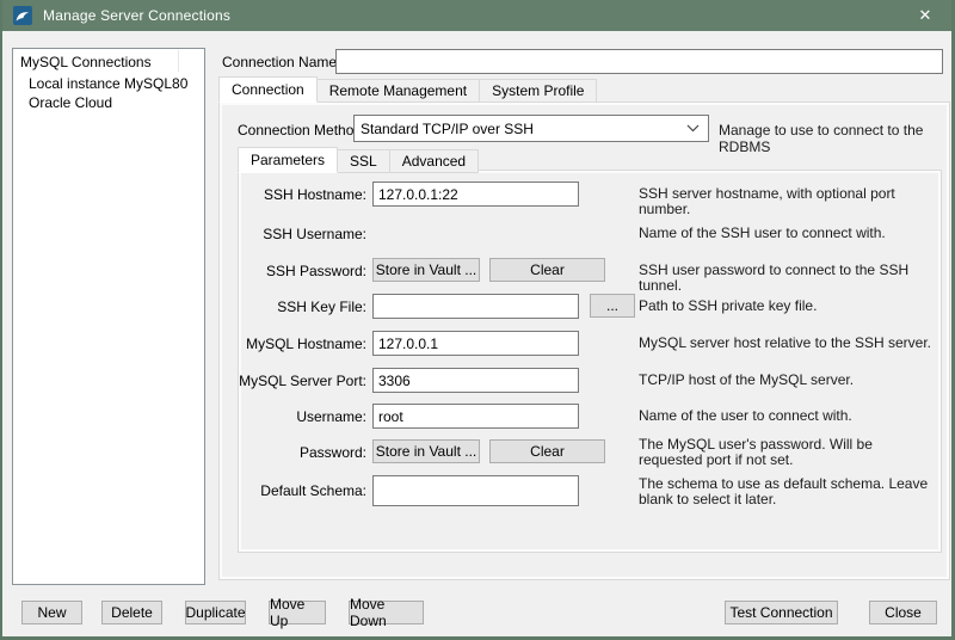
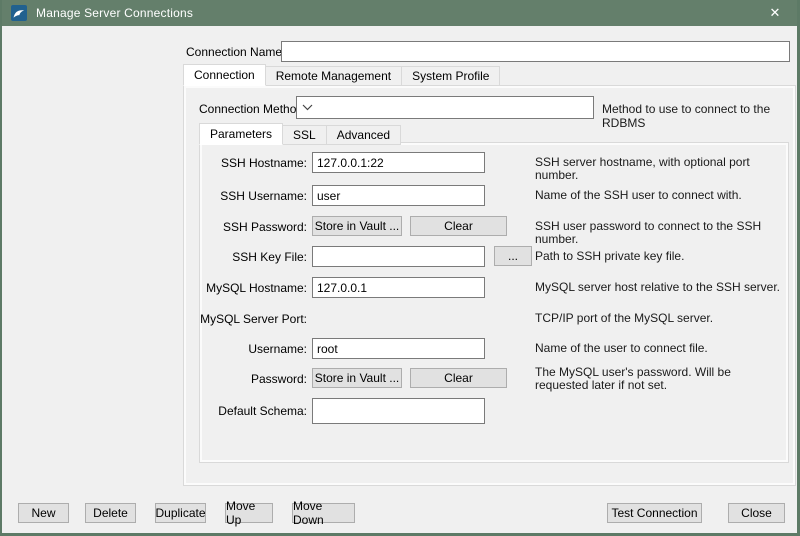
  Manage Server Connections
  ✕
- MySQL Connections
- Local instance MySQL80
- Oracle Cloud
  Connection Name
  Connection
  Remote Management
  System Profile
  Connection Metho
- Standard TCP/IP over SSH
- Manage to use to connect to the RDBMS
+ Method to use to connect to the RDBMS
  Parameters
  SSL
  Advanced
  SSH Hostname:
  127.0.0.1:22
  SSH server hostname, with optional port number.
  SSH Username:
+ user
  Name of the SSH user to connect with.
  SSH Password:
  Store in Vault ...
  Clear
- SSH user password to connect to the SSH tunnel.
+ SSH user password to connect to the SSH number.
  SSH Key File:
  ...
  Path to SSH private key file.
  MySQL Hostname:
  127.0.0.1
  MySQL server host relative to the SSH server.
  MySQL Server Port:
- 3306
- TCP/IP host of the MySQL server.
+ TCP/IP port of the MySQL server.
  Username:
  root
- Name of the user to connect with.
+ Name of the user to connect file.
  Password:
  Store in Vault ...
  Clear
- The MySQL user's password. Will be requested port if not set.
+ The MySQL user's password. Will be requested later if not set.
  Default Schema:
- The schema to use as default schema. Leave blank to select it later.
  New
  Delete
  Duplicate
  Move Up
  Move Down
  Test Connection
  Close
